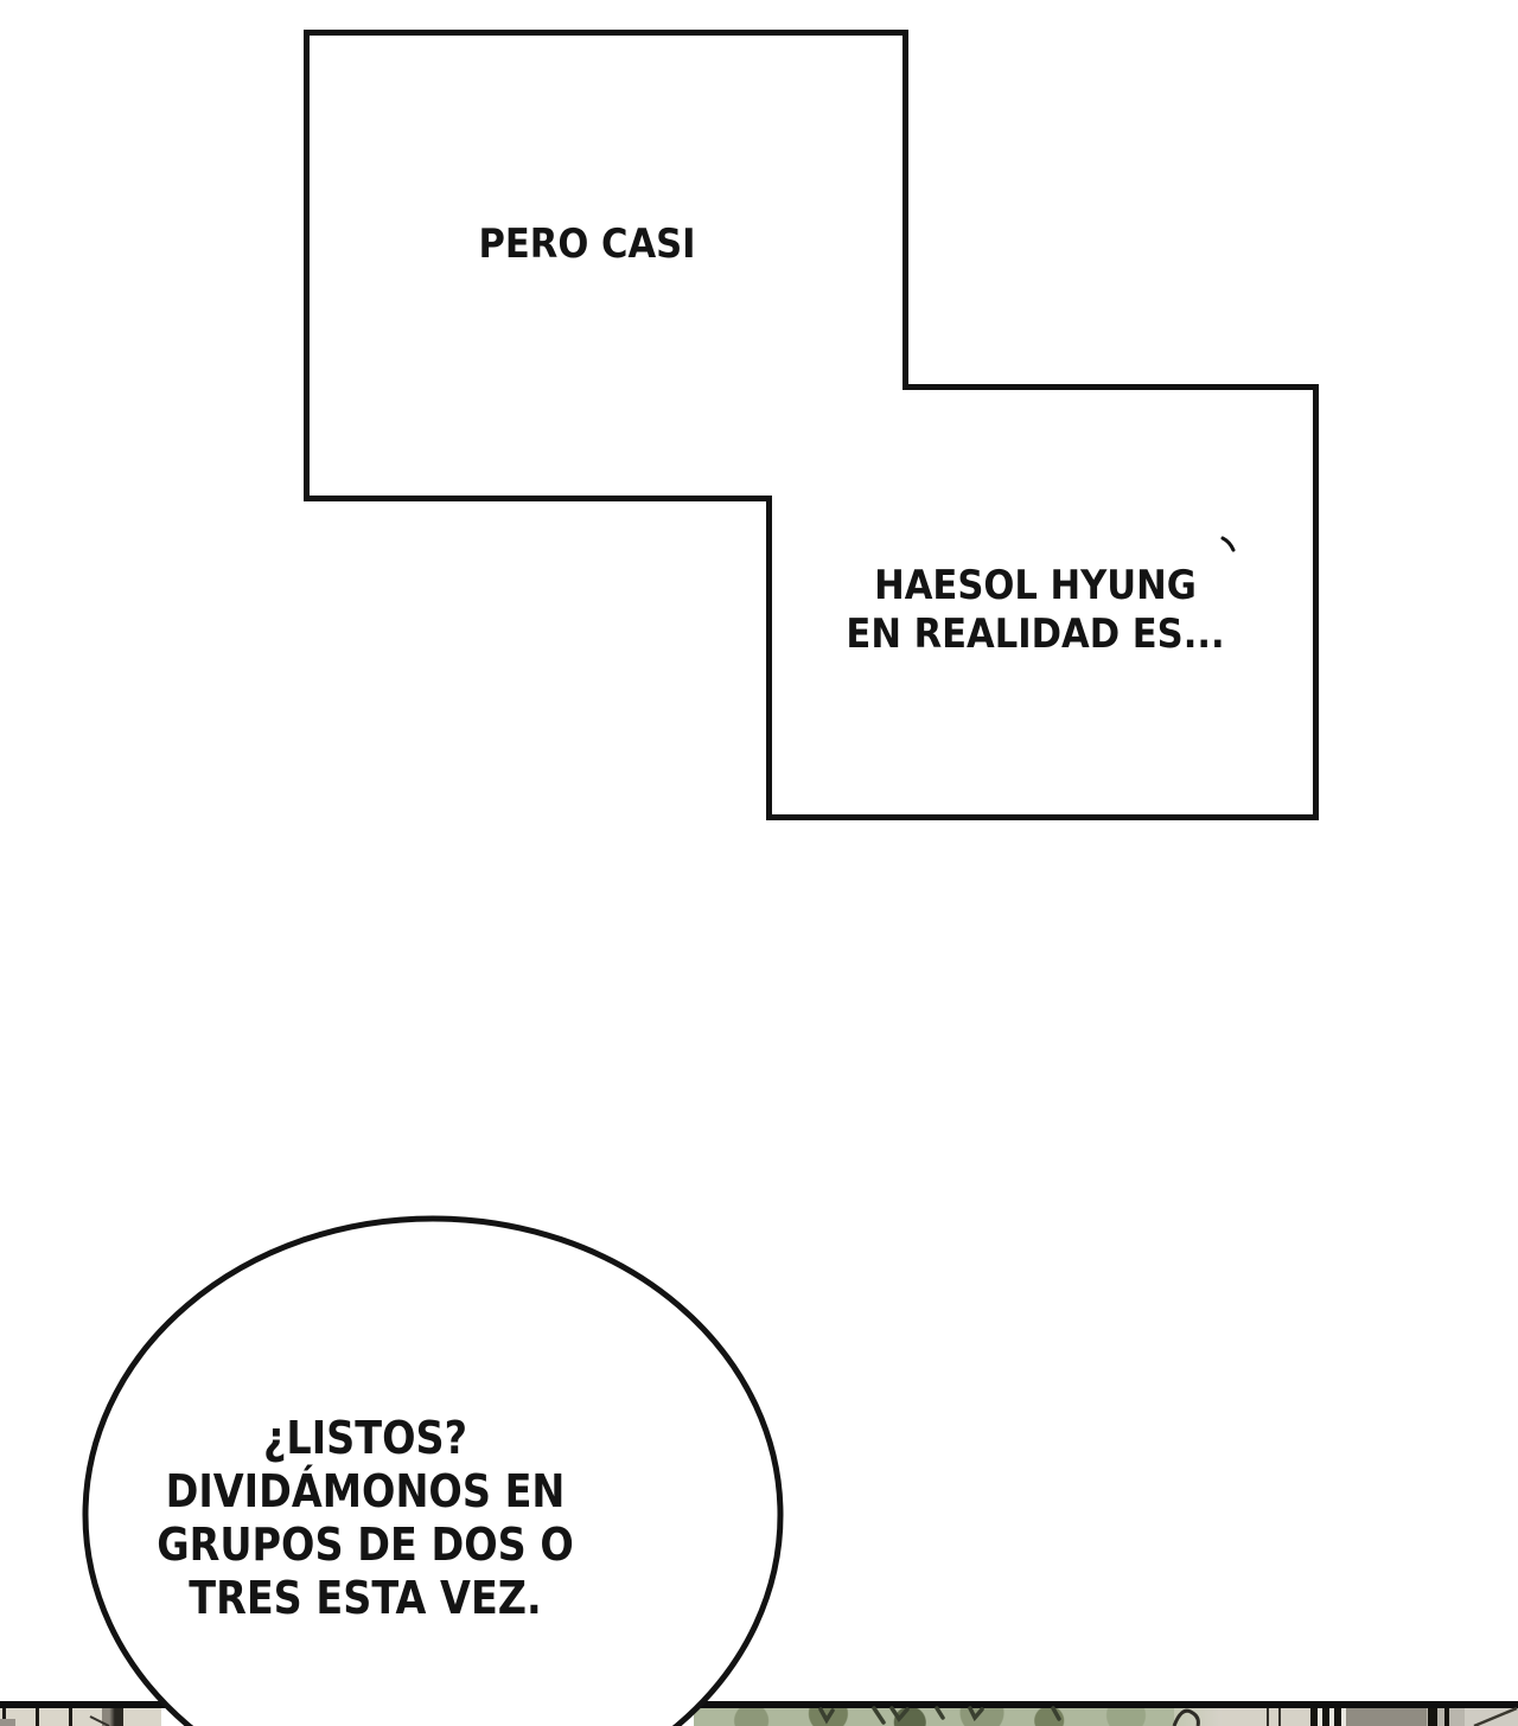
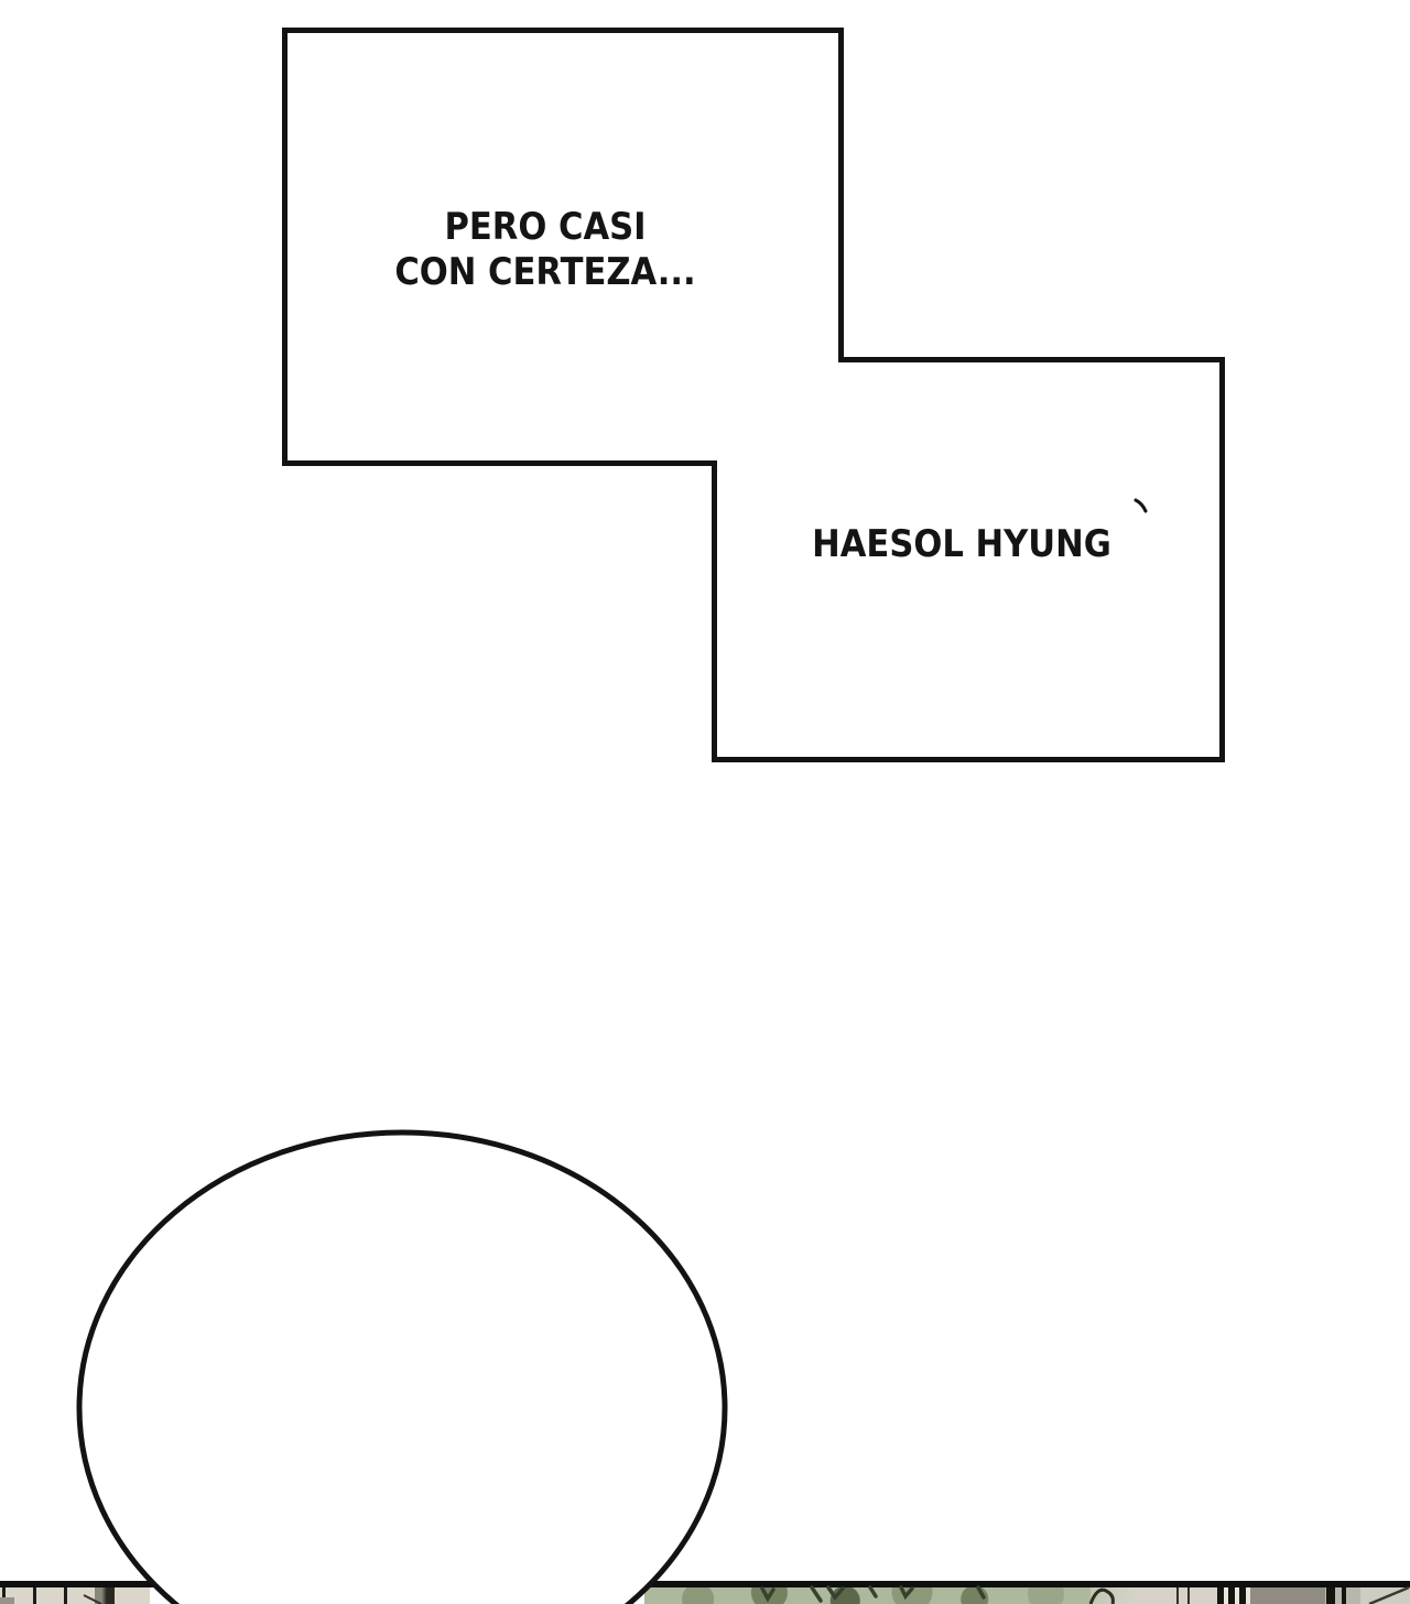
  PERO CASI
+ CON CERTEZA...
  HAESOL HYUNG
- EN REALIDAD ES...
- ¿LISTOS?
- DIVIDÁMONOS EN
- GRUPOS DE DOS O
- TRES ESTA VEZ.
